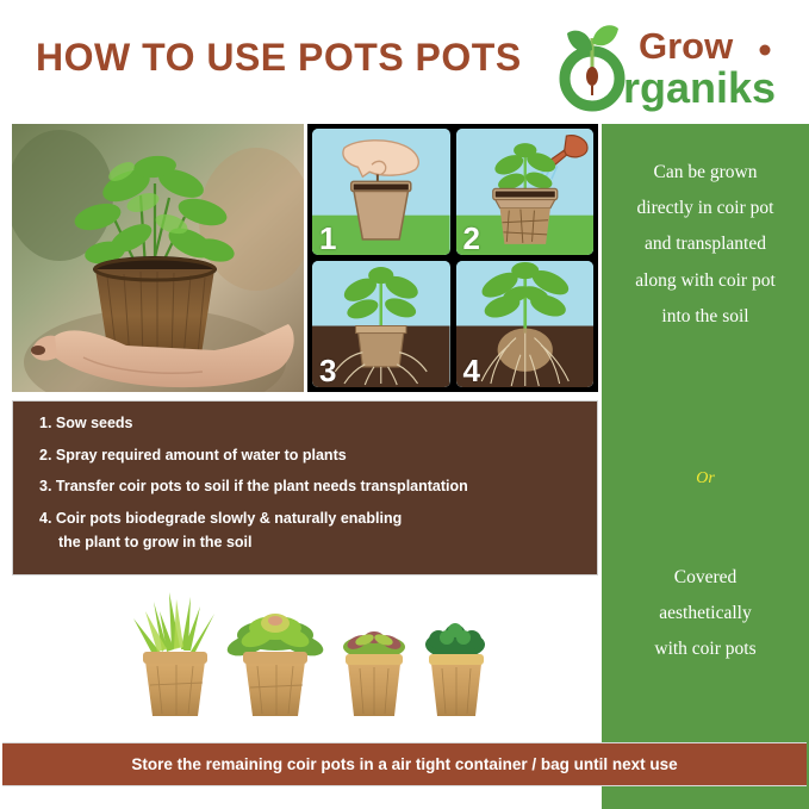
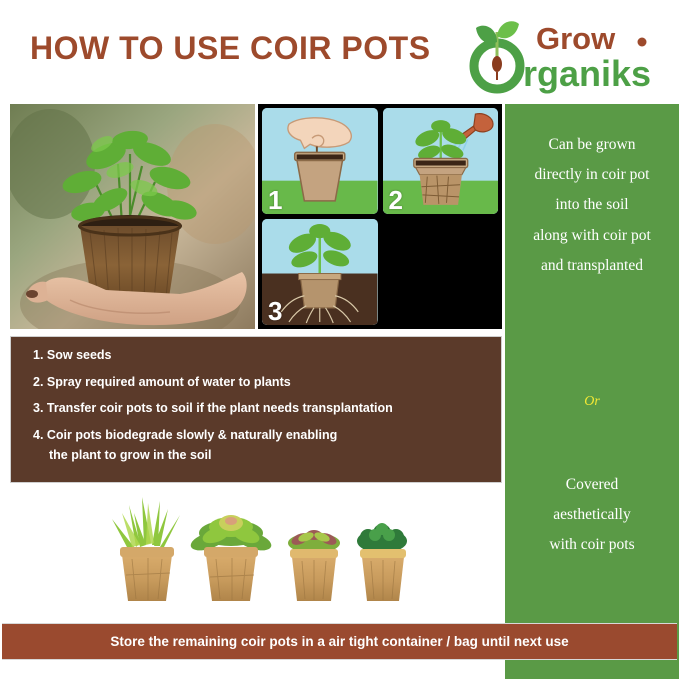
- HOW TO USE POTS POTS
+ HOW TO USE COIR POTS
  Grow
  rganiks
  1
  2
  3
- 4
  1. Sow seeds
  2. Spray required amount of water to plants
  3. Transfer coir pots to soil if the plant needs transplantation
  4. Coir pots biodegrade slowly & naturally enabling
  the plant to grow in the soil
  Can be grown
  directly in coir pot
- and transplanted
+ into the soil
  along with coir pot
- into the soil
+ and transplanted
  Or
  Covered
  aesthetically
  with coir pots
  Store the remaining coir pots in a air tight container / bag until next use
